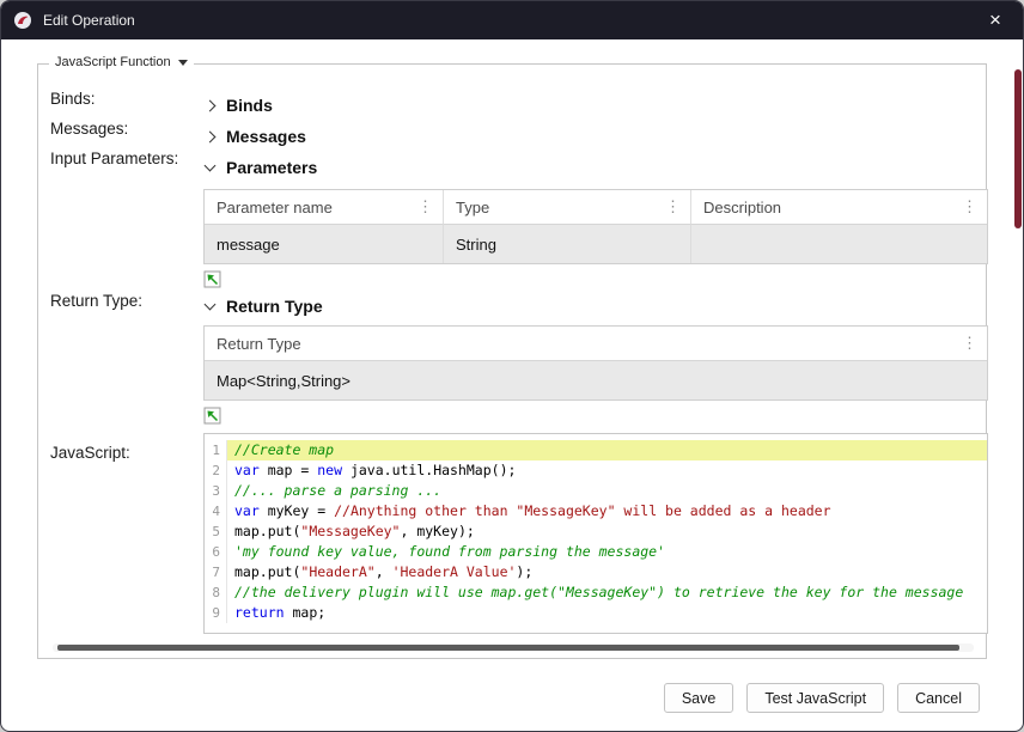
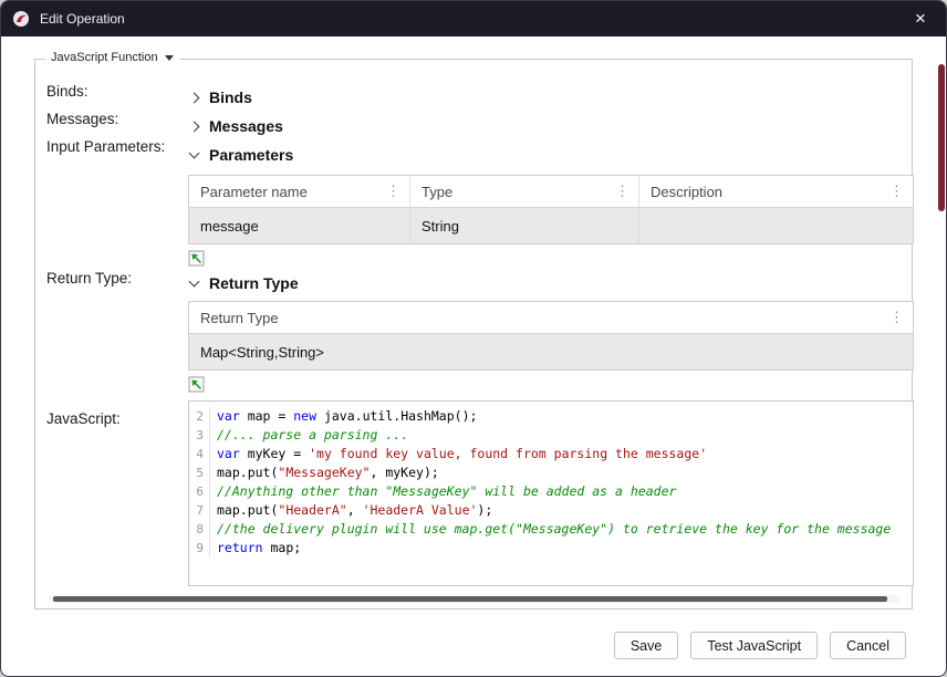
  Edit Operation
  ×
  JavaScript Function
  Binds:
  Messages:
  Input Parameters:
  Return Type:
  JavaScript:
  Binds
  Messages
  Parameters
  Parameter name
  ⋮
  Type
  ⋮
  Description
  ⋮
  message
  String
  Return Type
  Return Type
  ⋮
  Map<String,String>
- 1
- //Create map
  2
  var map = new java.util.HashMap();
  3
  //... parse a parsing ...
  4
- var myKey = //Anything other than "MessageKey" will be added as a header
+ var myKey = 'my found key value, found from parsing the message'
  5
  map.put("MessageKey", myKey);
  6
- 'my found key value, found from parsing the message'
+ //Anything other than "MessageKey" will be added as a header
  7
  map.put("HeaderA", 'HeaderA Value');
  8
  //the delivery plugin will use map.get("MessageKey") to retrieve the key for the message
  9
  return map;
  Save
  Test JavaScript
  Cancel
